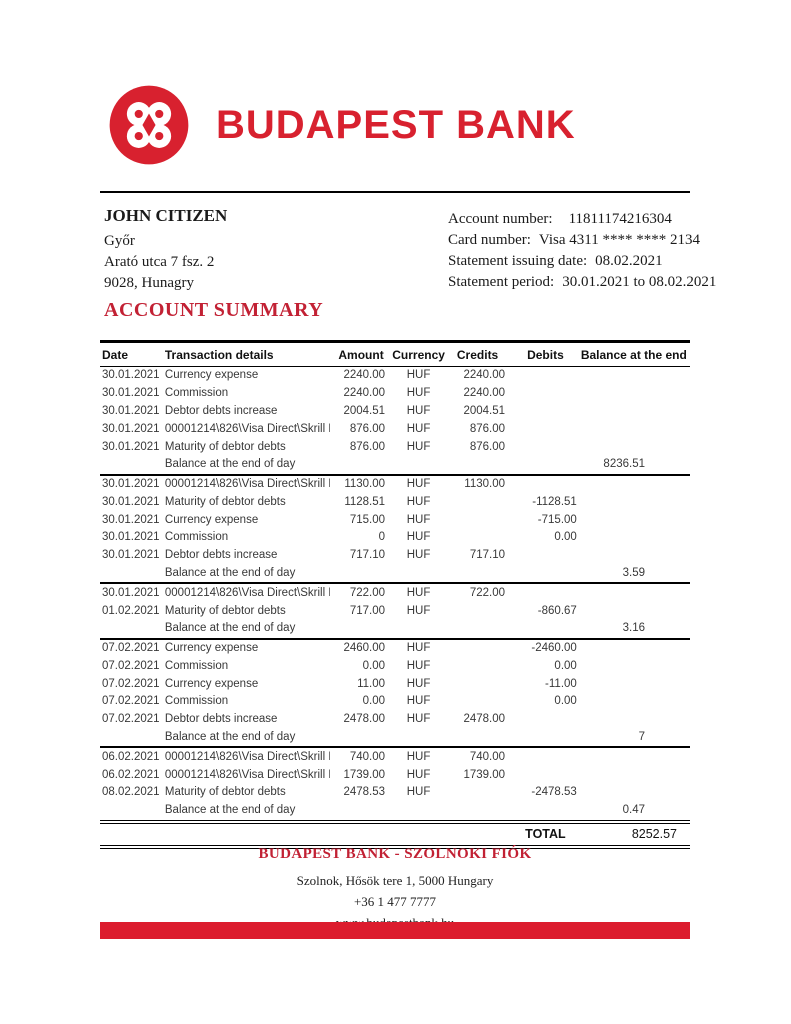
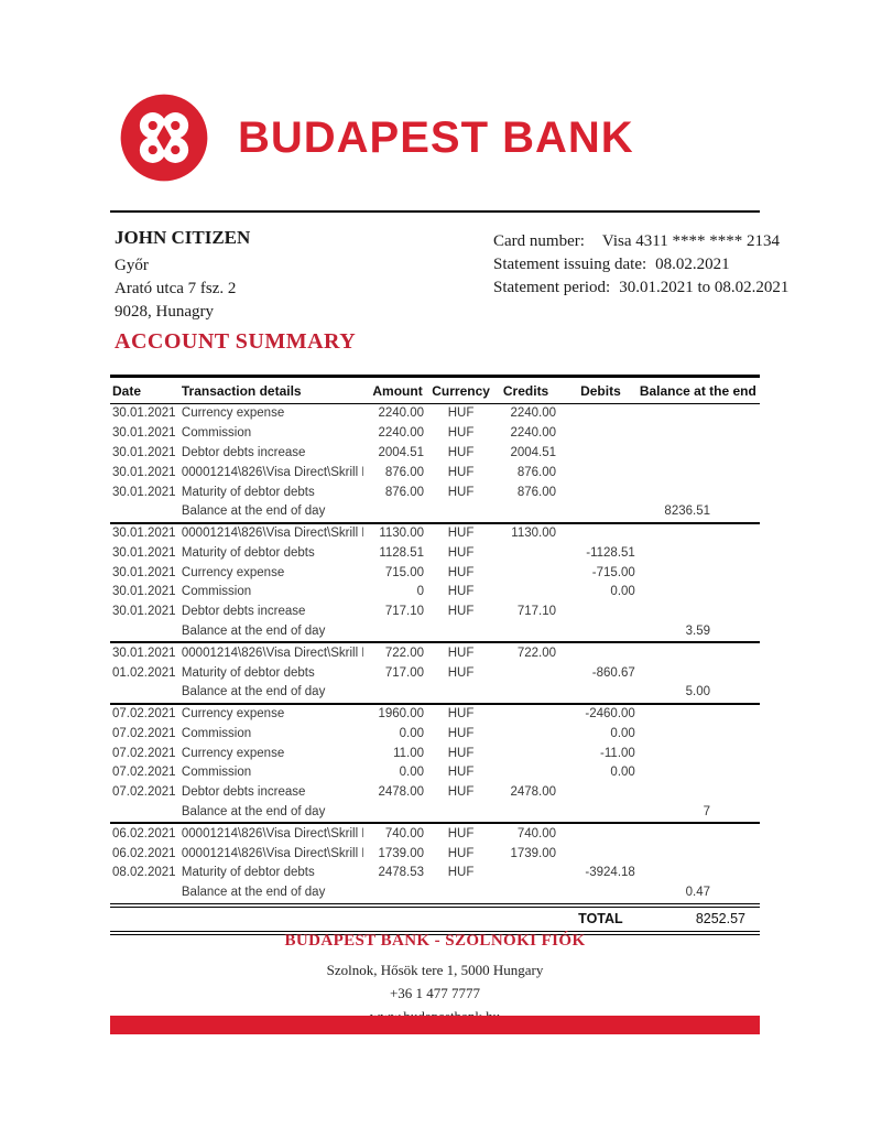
  BUDAPEST BANK
  JOHN CITIZEN
  Győr
  Arató utca 7 fsz. 2
  9028, Hunagry
- Account number: 11811174216304
  Card number: Visa 4311 **** **** 2134
  Statement issuing date: 08.02.2021
  Statement period: 30.01.2021 to 08.02.2021
  ACCOUNT SUMMARY
  Date	Transaction details	Amount	Currency	Credits	Debits	Balance at the end
  30.01.2021	Currency expense	2240.00	HUF	2240.00
  30.01.2021	Commission	2240.00	HUF	2240.00
  30.01.2021	Debtor debts increase	2004.51	HUF	2004.51
  30.01.2021	00001214\826\Visa Direct\Skrill	876.00	HUF	876.00
  30.01.2021	Maturity of debtor debts	876.00	HUF	876.00
  	Balance at the end of day					8236.51
  30.01.2021	00001214\826\Visa Direct\Skrill	1130.00	HUF	1130.00
  30.01.2021	Maturity of debtor debts	1128.51	HUF		-1128.51
  30.01.2021	Currency expense	715.00	HUF		-715.00
  30.01.2021	Commission	0	HUF		0.00
  30.01.2021	Debtor debts increase	717.10	HUF	717.10
  	Balance at the end of day					3.59
  30.01.2021	00001214\826\Visa Direct\Skrill	722.00	HUF	722.00
  01.02.2021	Maturity of debtor debts	717.00	HUF		-860.67
- 	Balance at the end of day					3.16
+ 	Balance at the end of day					5.00
- 07.02.2021	Currency expense	2460.00	HUF		-2460.00
+ 07.02.2021	Currency expense	1960.00	HUF		-2460.00
  07.02.2021	Commission	0.00	HUF		0.00
  07.02.2021	Currency expense	11.00	HUF		-11.00
  07.02.2021	Commission	0.00	HUF		0.00
  07.02.2021	Debtor debts increase	2478.00	HUF	2478.00
  	Balance at the end of day					7
  06.02.2021	00001214\826\Visa Direct\Skrill	740.00	HUF	740.00
  06.02.2021	00001214\826\Visa Direct\Skrill	1739.00	HUF	1739.00
- 08.02.2021	Maturity of debtor debts	2478.53	HUF		-2478.53
+ 08.02.2021	Maturity of debtor debts	2478.53	HUF		-3924.18
  	Balance at the end of day					0.47
  					TOTAL	8252.57
  BUDAPEST BANK - SZOLNOKI FIÓK
  Szolnok, Hősök tere 1, 5000 Hungary
  +36 1 477 7777
